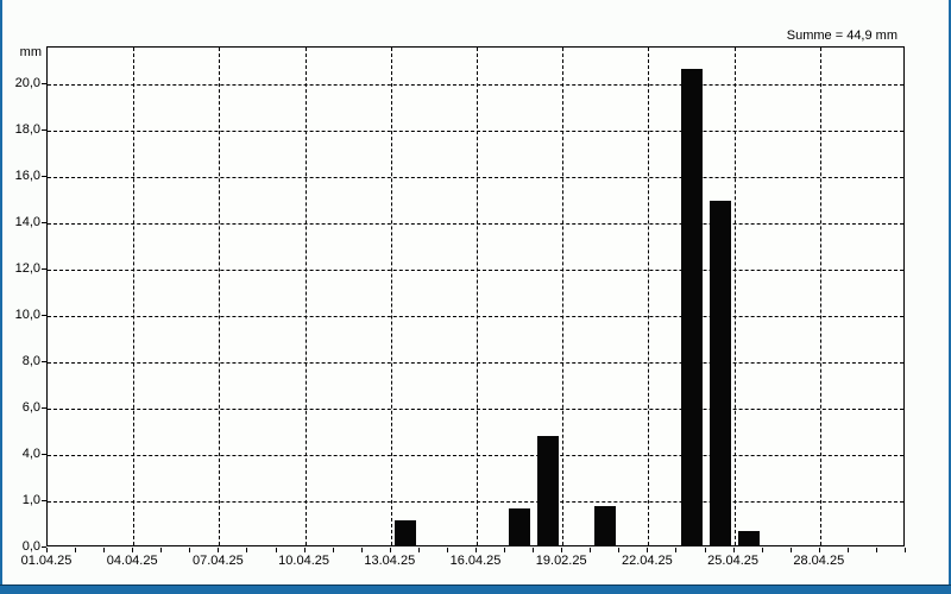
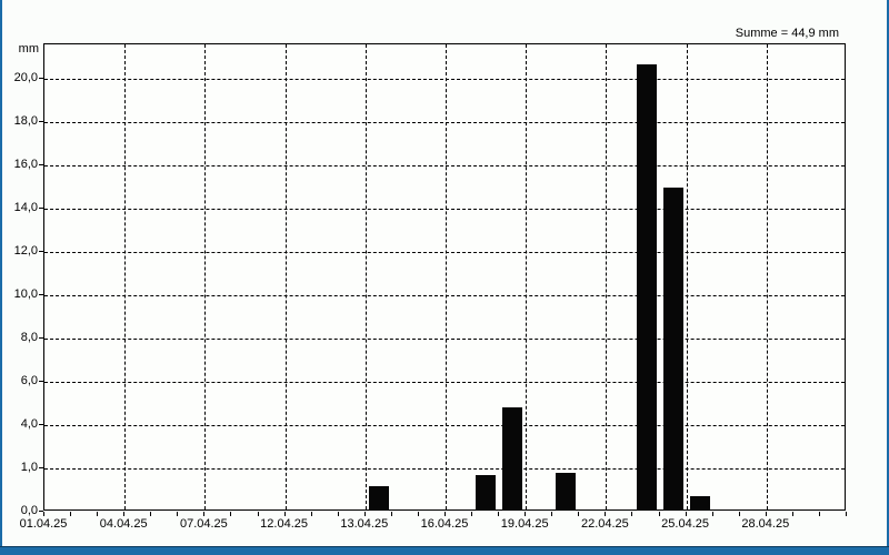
  Summe = 44,9 mm
  mm
  0,0
  1,0
  4,0
  6,0
  8,0
  10,0
  12,0
  14,0
  16,0
  18,0
  20,0
  01.04.25
  04.04.25
  07.04.25
- 10.04.25
+ 12.04.25
  13.04.25
  16.04.25
- 19.02.25
+ 19.04.25
  22.04.25
  25.04.25
  28.04.25
